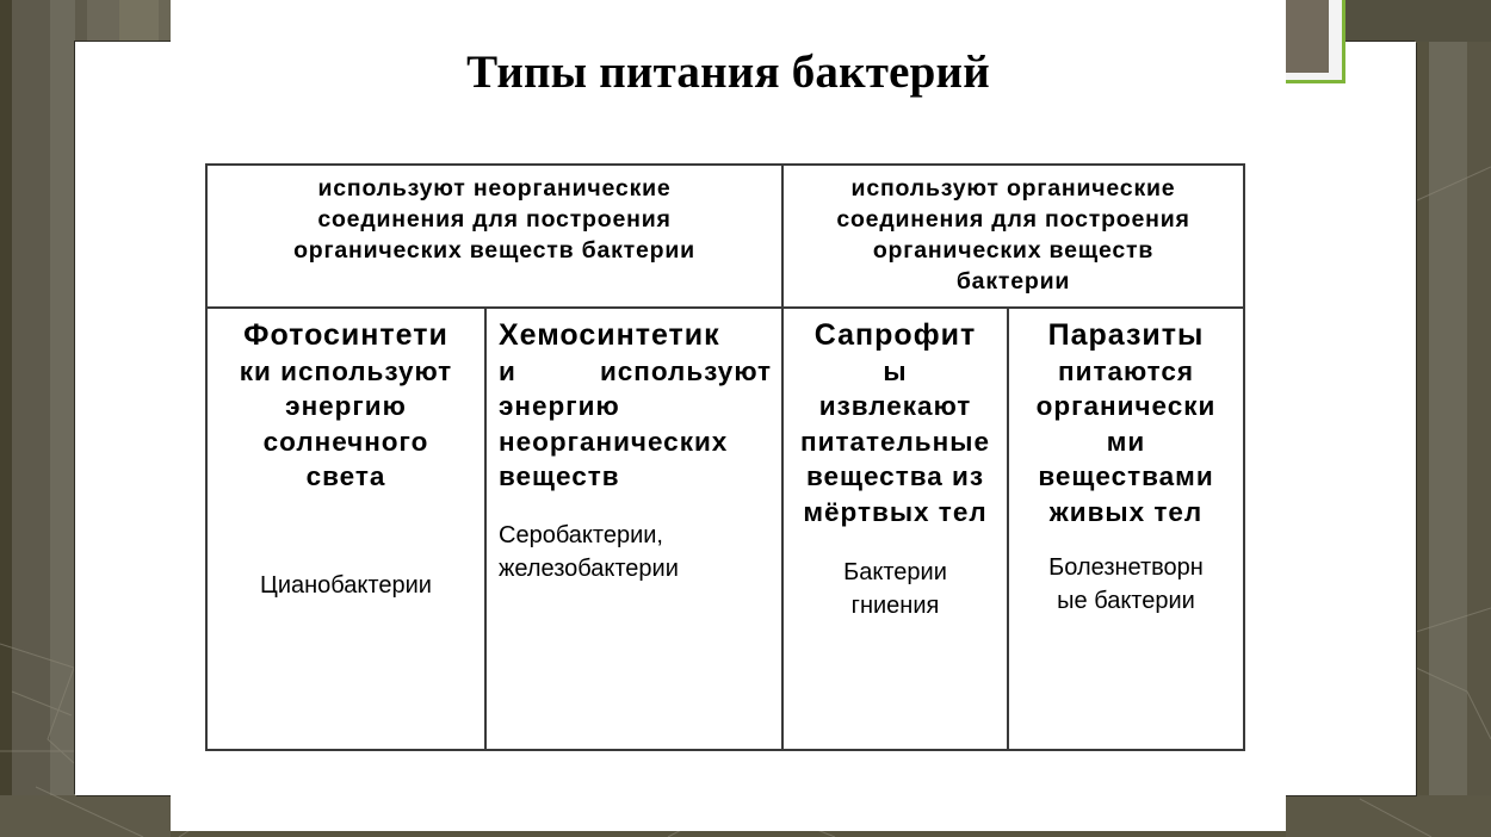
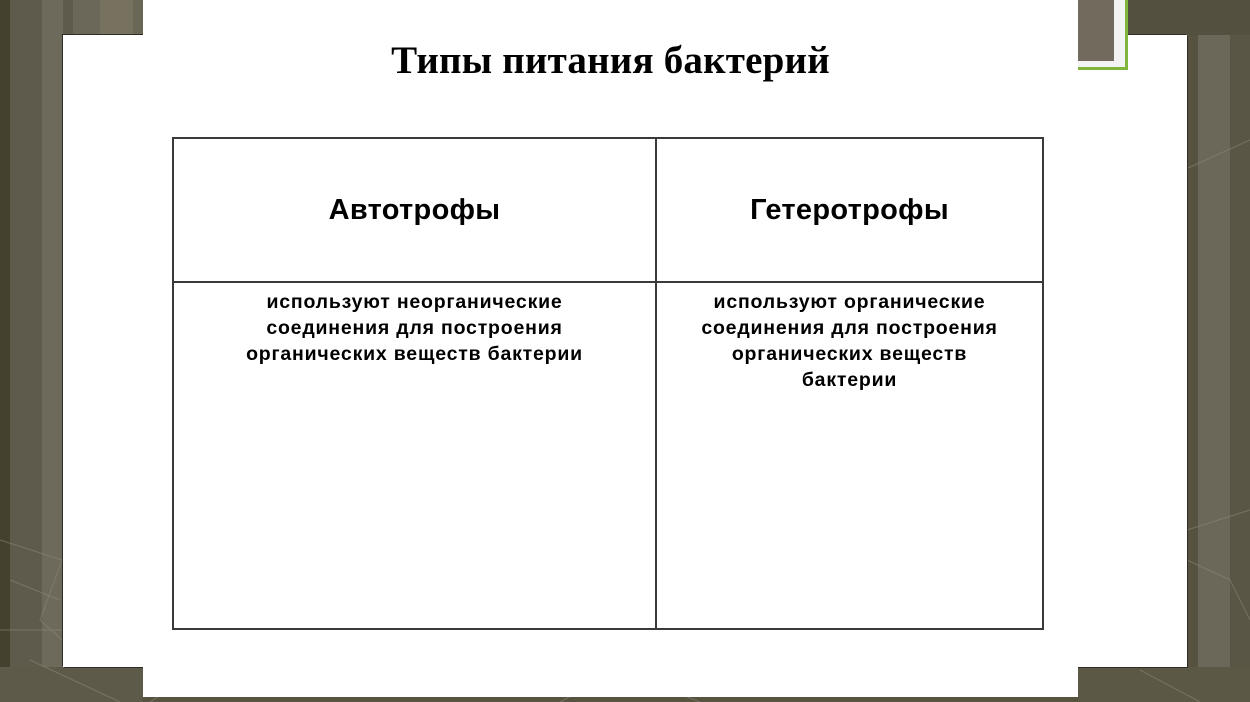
  Типы питания бактерий
+ Автотрофы	Гетеротрофы
  используют неорганические соединения для построения органических веществ бактерии	используют органические соединения для построения органических веществ бактерии
- Фотосинтети ки используют энергию солнечного света Цианобактерии	Хемосинтетик и используют энергию неорганических веществ Серобактерии, железобактерии	Сапрофит ы извлекают питательные вещества из мёртвых тел Бактерии гниения	Паразиты питаются органически ми веществами живых тел Болезнетворн ые бактерии
